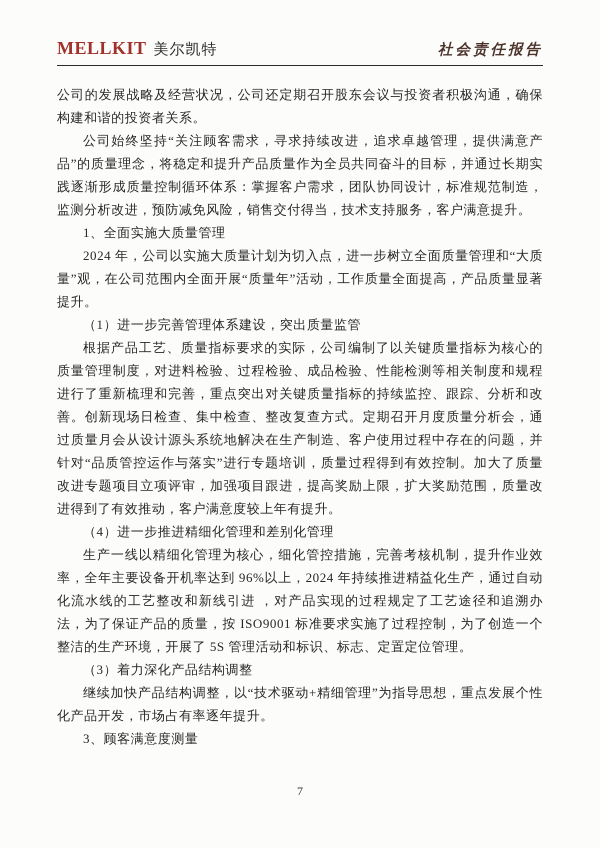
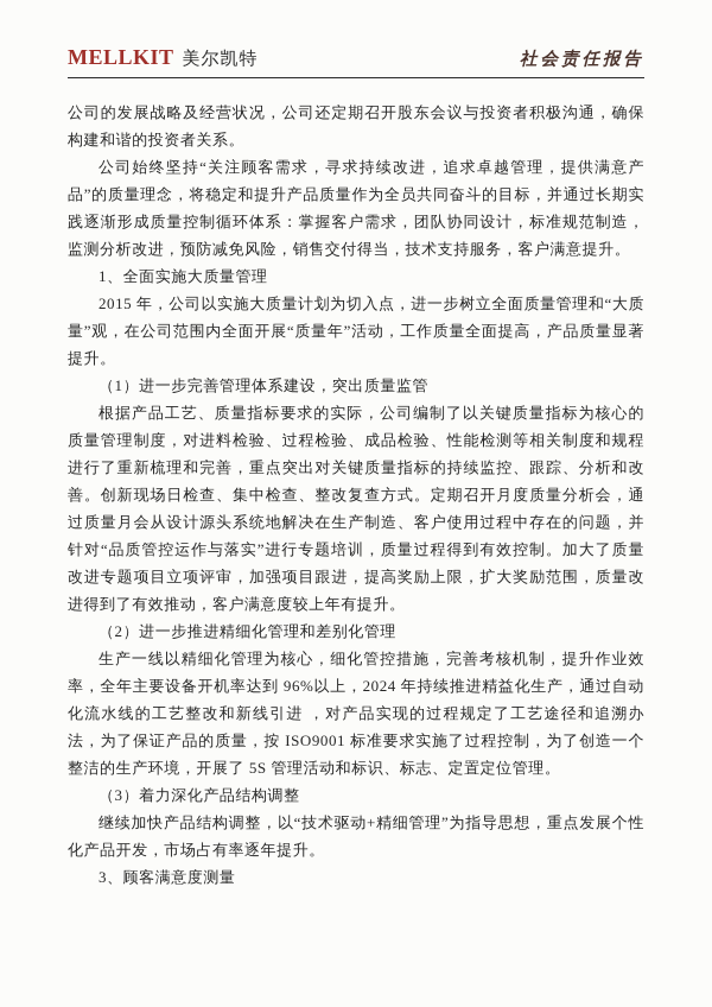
  MELLKIT
  美尔凯特
  社会责任报告
  公司的发展战略及经营状况，公司还定期召开股东会议与投资者积极沟通，确保构建和谐的投资者关系。
  公司始终坚持“关注顾客需求，寻求持续改进，追求卓越管理，提供满意产品”的质量理念，将稳定和提升产品质量作为全员共同奋斗的目标，并通过长期实践逐渐形成质量控制循环体系：掌握客户需求，团队协同设计，标准规范制造，监测分析改进，预防减免风险，销售交付得当，技术支持服务，客户满意提升。
  1、全面实施大质量管理
- 2024 年，公司以实施大质量计划为切入点，进一步树立全面质量管理和“大质量”观，在公司范围内全面开展“质量年”活动，工作质量全面提高，产品质量显著提升。
+ 2015 年，公司以实施大质量计划为切入点，进一步树立全面质量管理和“大质量”观，在公司范围内全面开展“质量年”活动，工作质量全面提高，产品质量显著提升。
  （1）进一步完善管理体系建设，突出质量监管
  根据产品工艺、质量指标要求的实际，公司编制了以关键质量指标为核心的质量管理制度，对进料检验、过程检验、成品检验、性能检测等相关制度和规程进行了重新梳理和完善，重点突出对关键质量指标的持续监控、跟踪、分析和改善。创新现场日检查、集中检查、整改复查方式。定期召开月度质量分析会，通过质量月会从设计源头系统地解决在生产制造、客户使用过程中存在的问题，并针对“品质管控运作与落实”进行专题培训，质量过程得到有效控制。加大了质量改进专题项目立项评审，加强项目跟进，提高奖励上限，扩大奖励范围，质量改进得到了有效推动，客户满意度较上年有提升。
- （4）进一步推进精细化管理和差别化管理
+ （2）进一步推进精细化管理和差别化管理
  生产一线以精细化管理为核心，细化管控措施，完善考核机制，提升作业效率，全年主要设备开机率达到 96%以上，2024 年持续推进精益化生产，通过自动化流水线的工艺整改和新线引进 ，对产品实现的过程规定了工艺途径和追溯办法，为了保证产品的质量，按 ISO9001 标准要求实施了过程控制，为了创造一个整洁的生产环境，开展了 5S 管理活动和标识、标志、定置定位管理。
  （3）着力深化产品结构调整
  继续加快产品结构调整，以“技术驱动+精细管理”为指导思想，重点发展个性化产品开发，市场占有率逐年提升。
  3、顾客满意度测量
- 7
